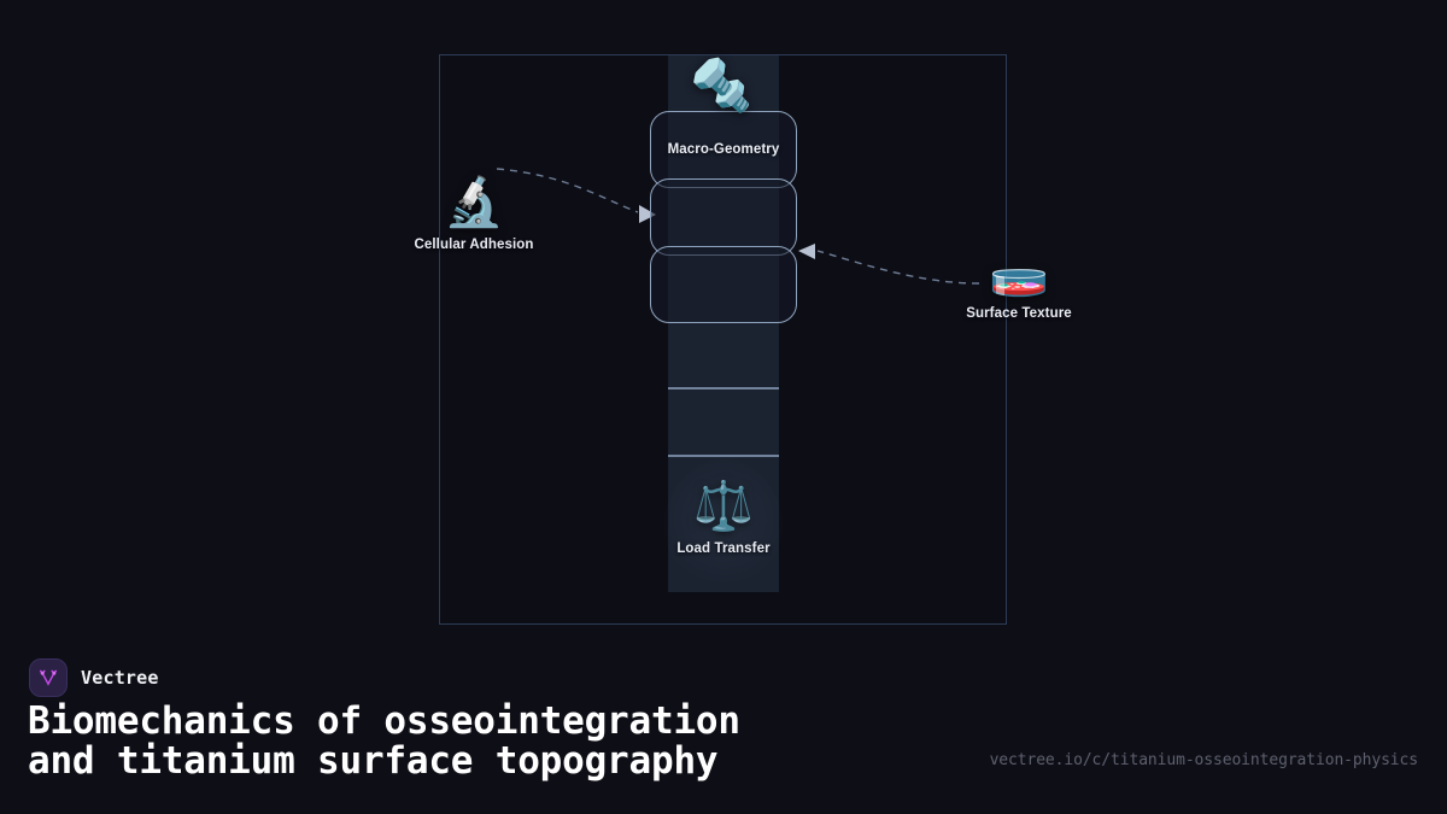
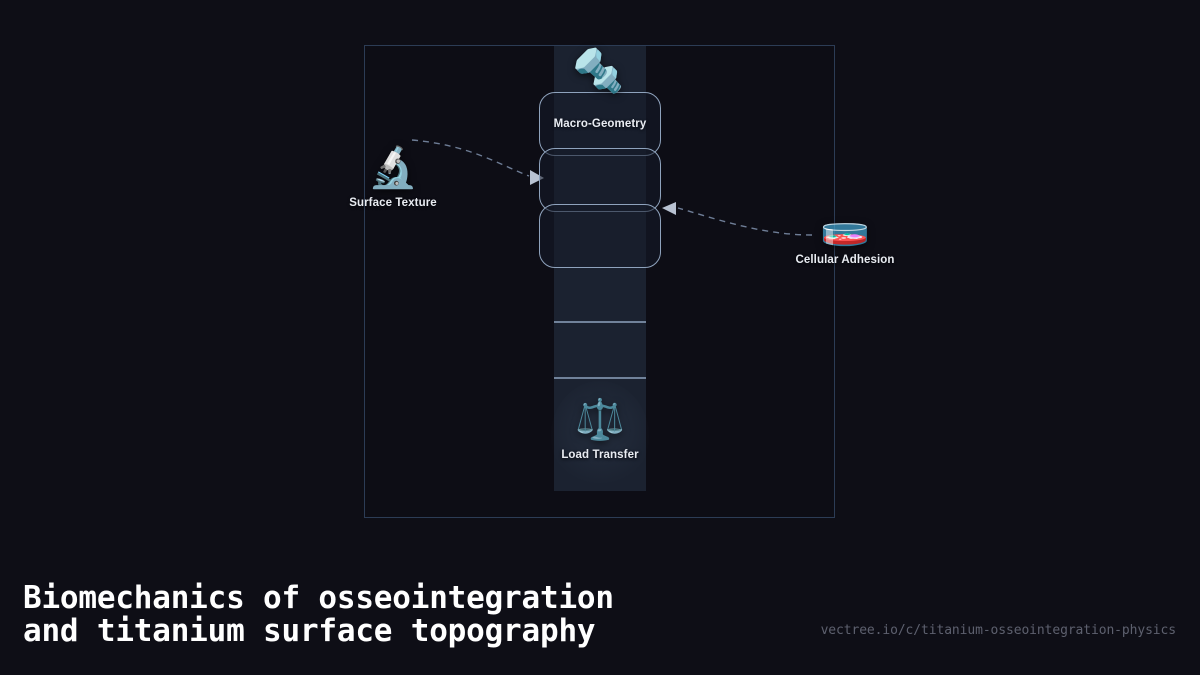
  Macro-Geometry
  🔩
  🔬
- Cellular Adhesion
+ Surface Texture
  🧫
- Surface Texture
+ Cellular Adhesion
  ⚖️
  Load Transfer
- Vectree
  Biomechanics of osseointegration
  and titanium surface topography
  vectree.io/c/titanium-osseointegration-physics
